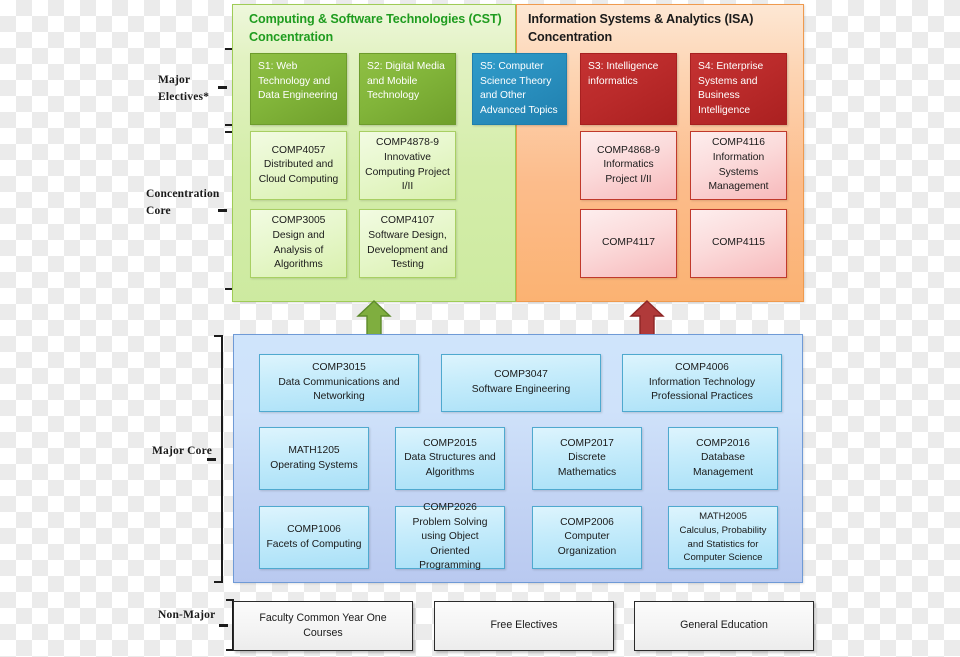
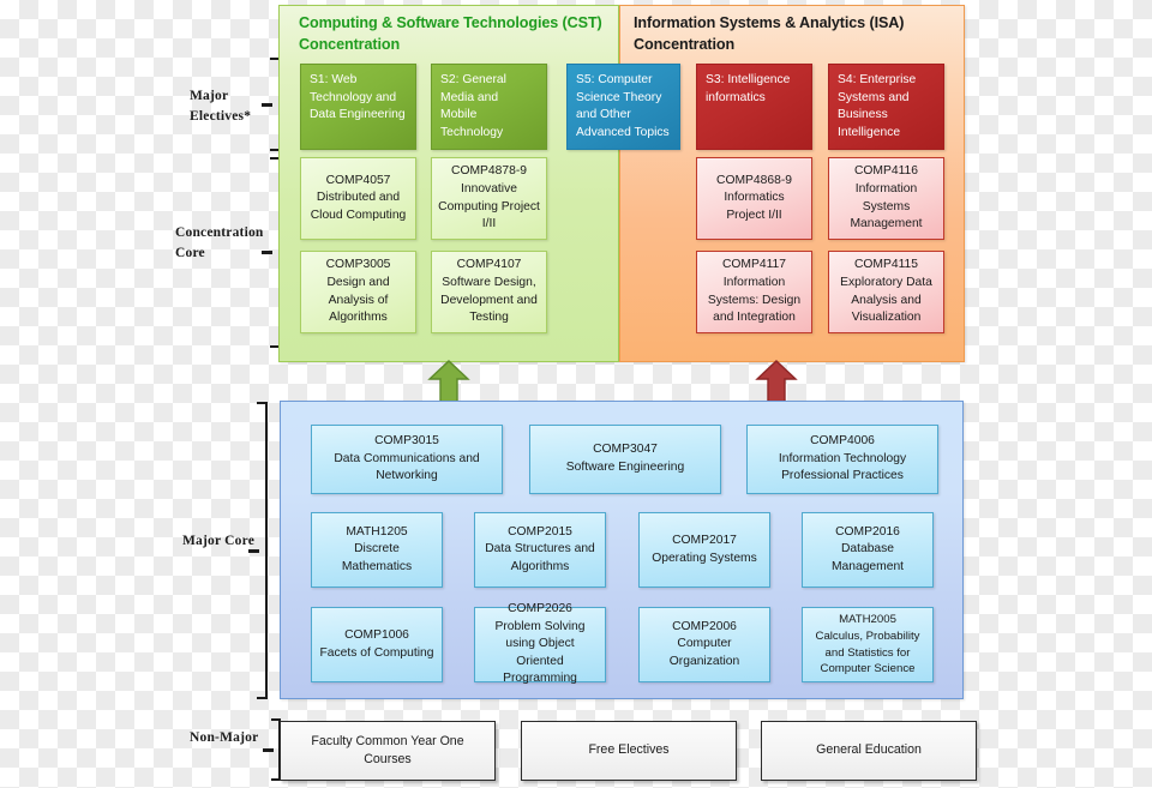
  Major
  Electives*
  Concentration
  Core
  Major Core
  Non-Major
  Computing & Software Technologies (CST)
  Concentration
  S1: Web Technology and Data Engineering
- S2: Digital Media and Mobile Technology
+ S2: General Media and Mobile Technology
  S5: Computer Science Theory and Other Advanced Topics
  COMP4057
  Distributed and Cloud Computing
  COMP4878-9
  Innovative Computing Project I/II
  COMP3005
  Design and Analysis of Algorithms
  COMP4107
  Software Design, Development and Testing
  Information Systems & Analytics (ISA)
  Concentration
  S3: Intelligence informatics
  S4: Enterprise Systems and Business Intelligence
  COMP4868-9
  Informatics Project I/II
  COMP4116
  Information Systems Management
  COMP4117
+ Information Systems: Design and Integration
  COMP4115
+ Exploratory Data Analysis and Visualization
  COMP3015
  Data Communications and Networking
  COMP3047
  Software Engineering
  COMP4006
  Information Technology Professional Practices
  MATH1205
- Operating Systems
+ Discrete Mathematics
  COMP2015
  Data Structures and Algorithms
  COMP2017
- Discrete Mathematics
+ Operating Systems
  COMP2016
  Database Management
  COMP1006
  Facets of Computing
  COMP2026
  Problem Solving using Object Oriented Programming
  COMP2006
  Computer Organization
  MATH2005
  Calculus, Probability and Statistics for Computer Science
  Faculty Common Year One Courses
  Free Electives
  General Education
